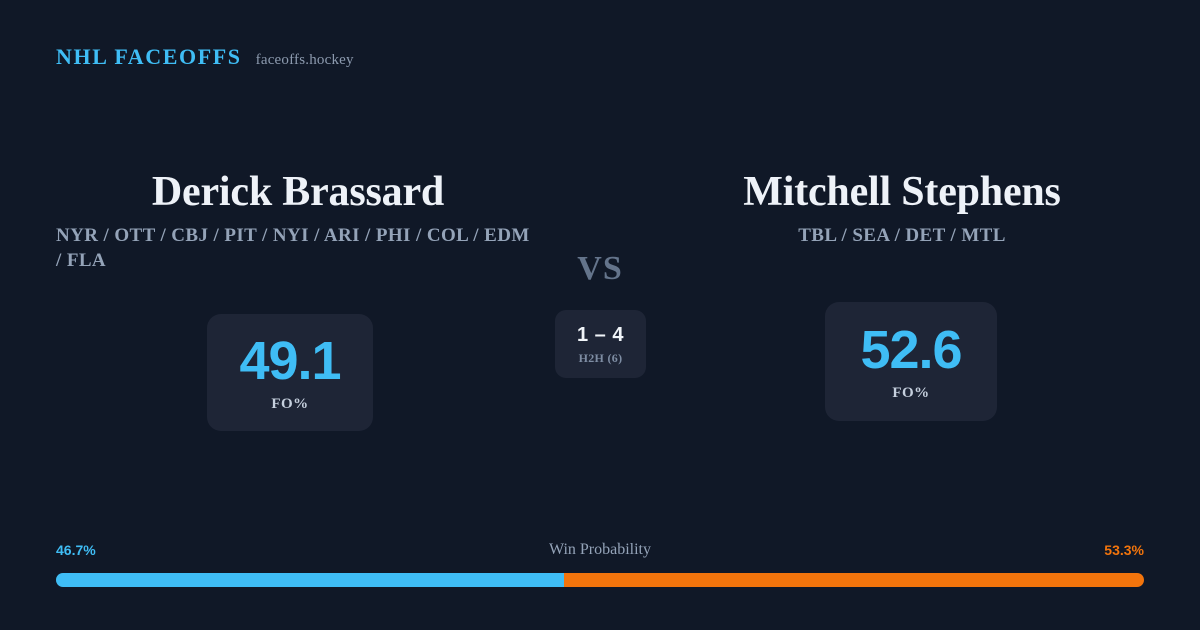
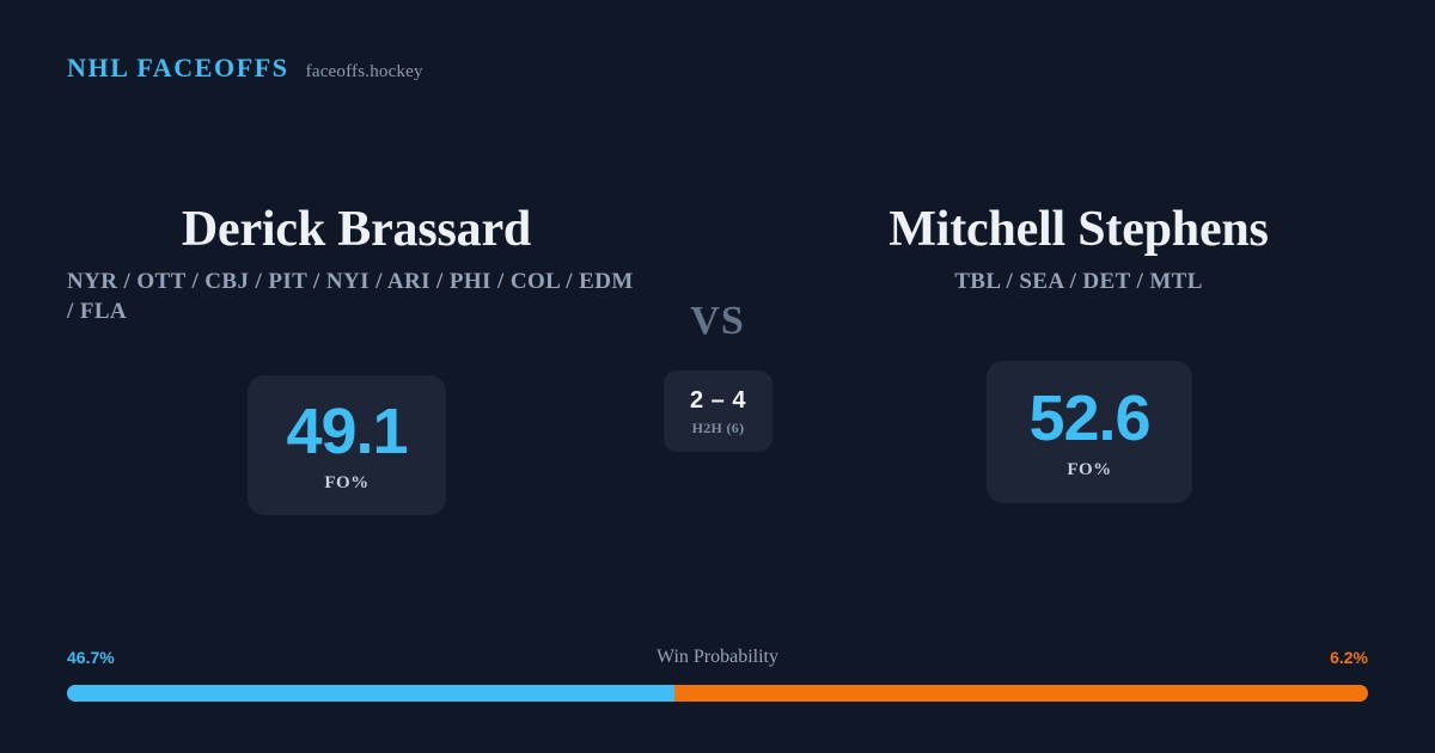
  NHL FACEOFFS
  faceoffs.hockey
  Derick Brassard
  NYR / OTT / CBJ / PIT / NYI / ARI / PHI / COL / EDM / FLA
  Mitchell Stephens
  TBL / SEA / DET / MTL
  VS
- 1 – 4
+ 2 – 4
  H2H (6)
  49.1
  FO%
  52.6
  FO%
  46.7%
  Win Probability
- 53.3%
+ 6.2%
